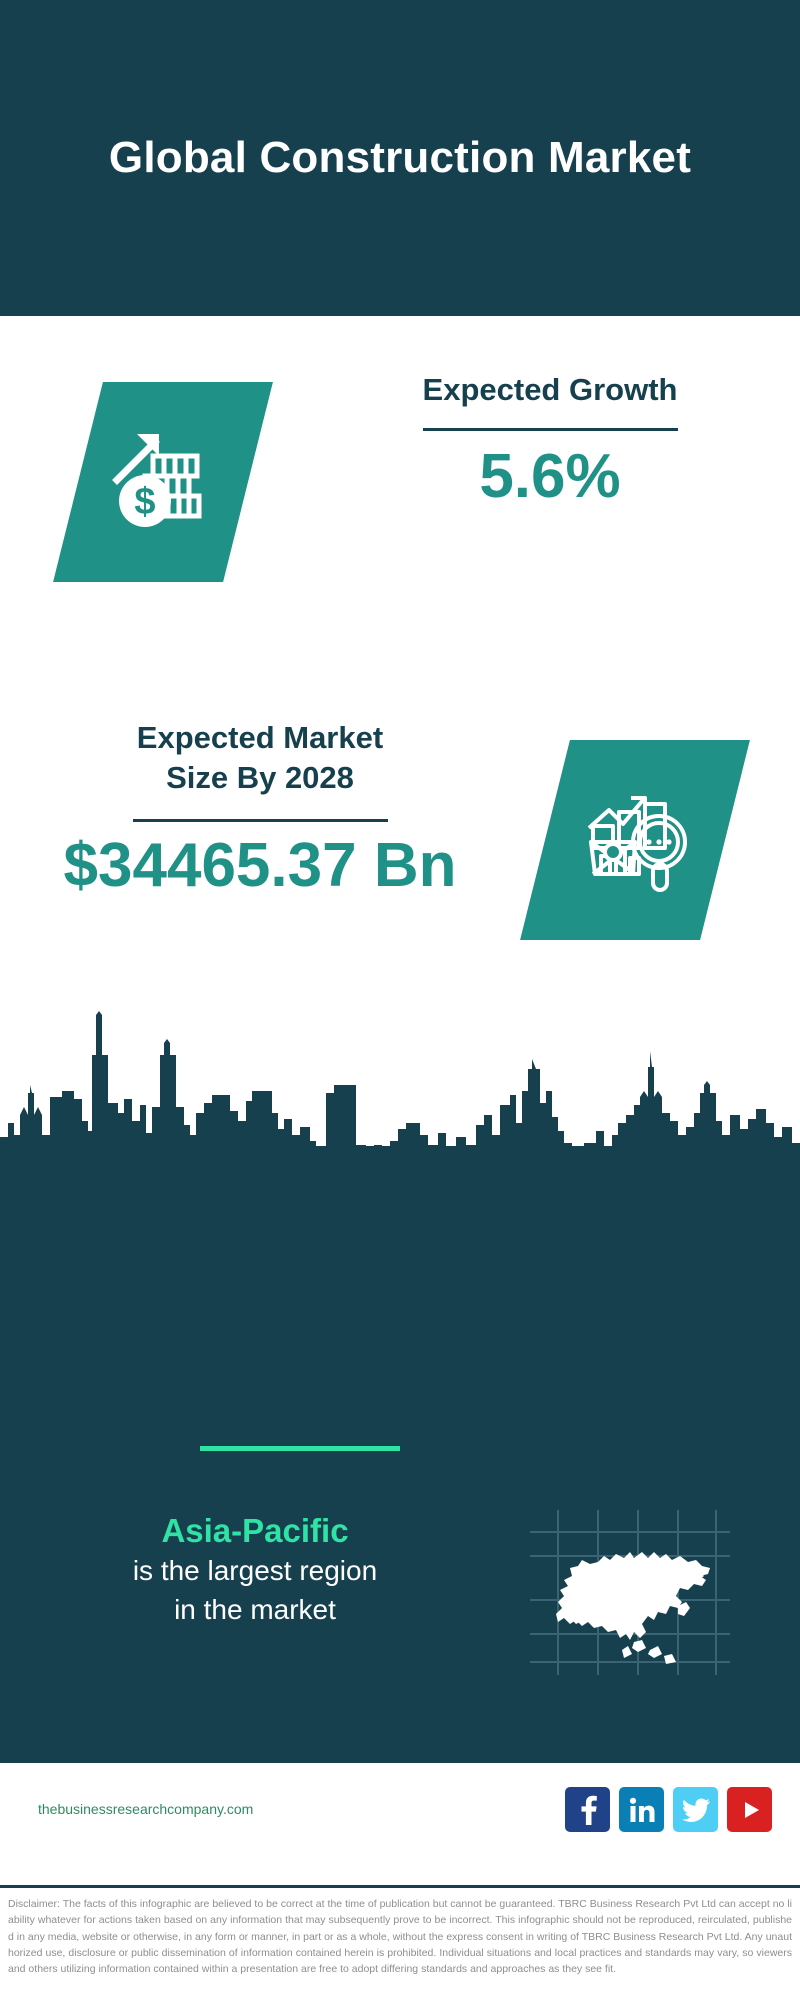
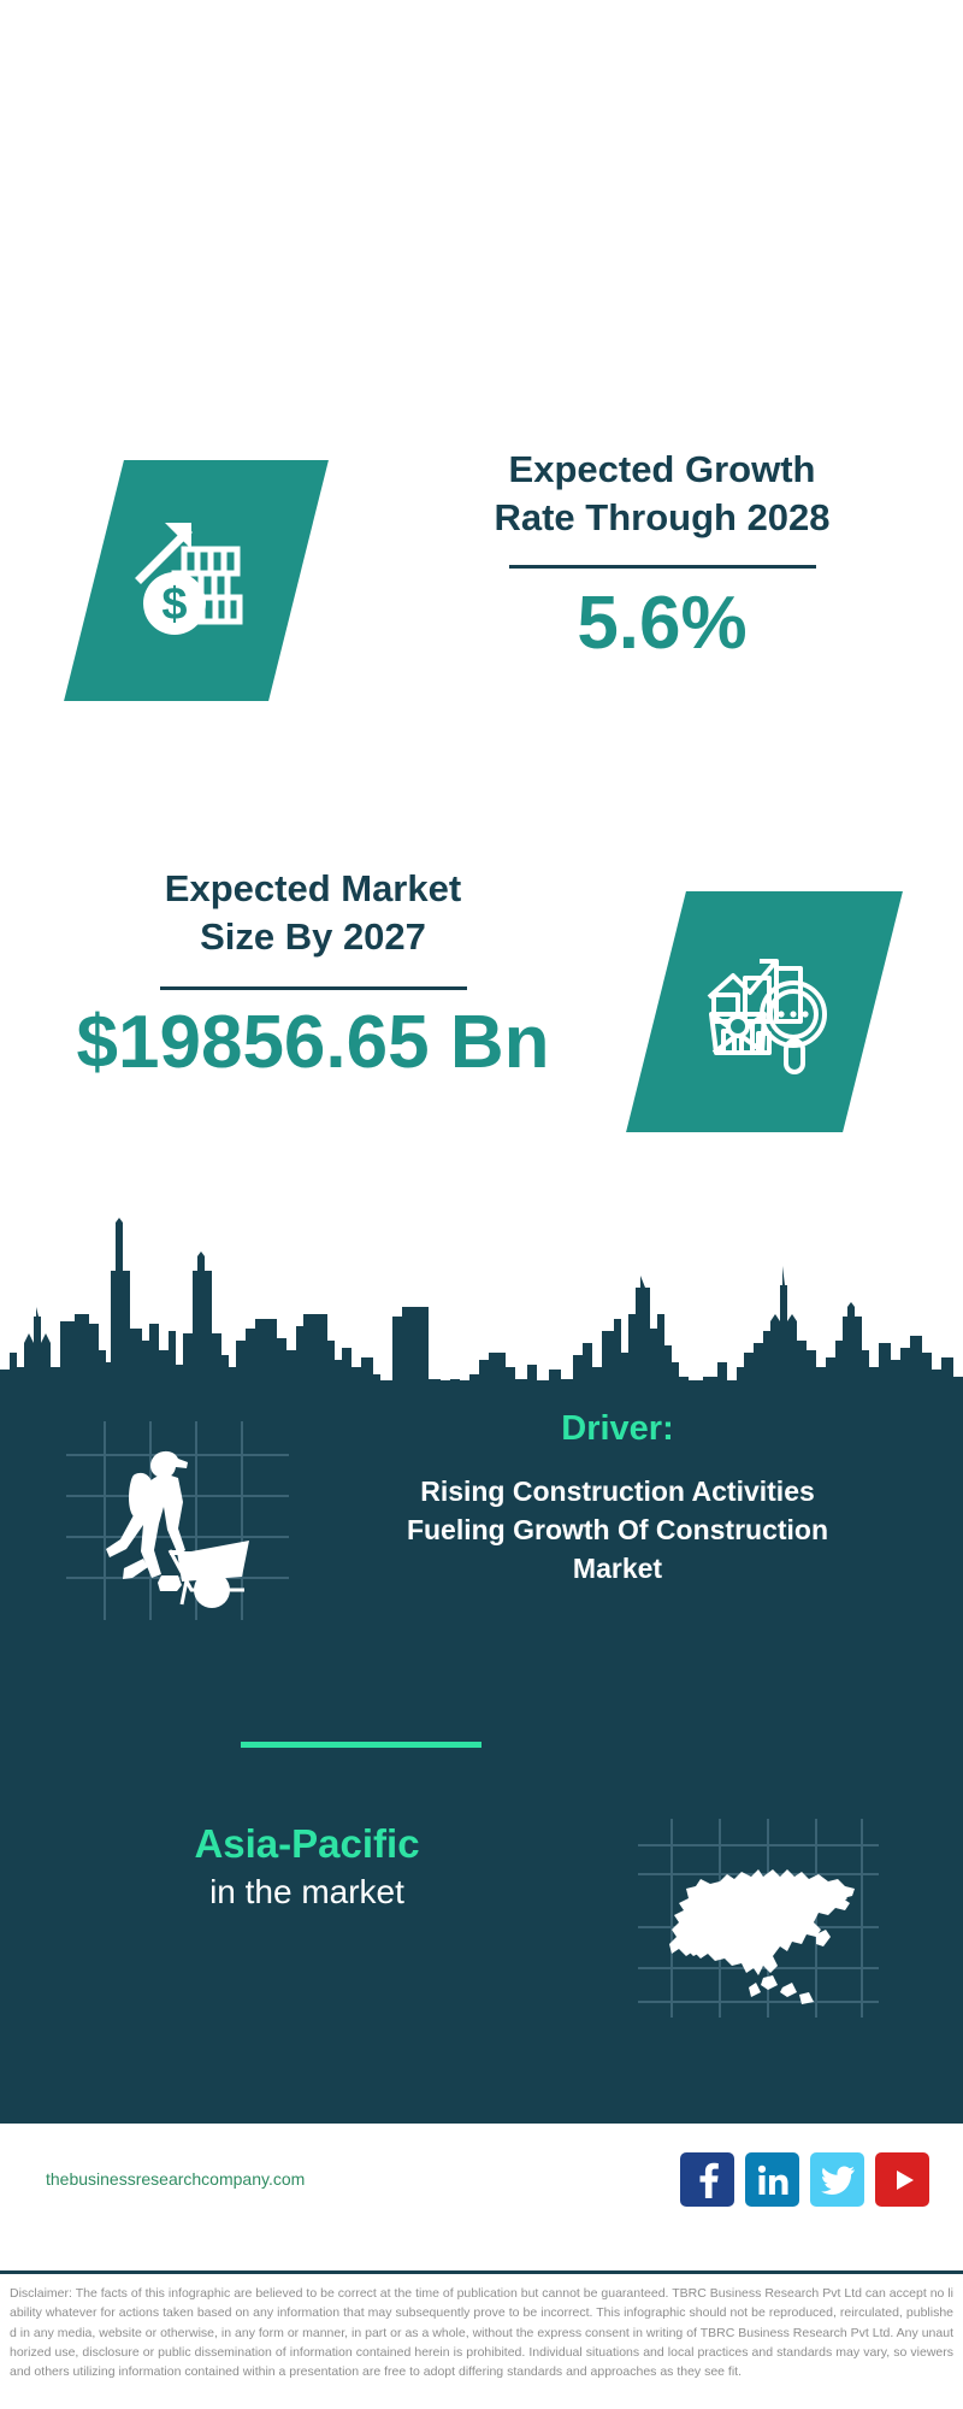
- Global Construction Market
  Expected Growth
+ Rate Through 2028
  5.6%
  Expected Market
- Size By 2028
+ Size By 2027
- $34465.37 Bn
+ $19856.65 Bn
+ Driver:
+ Rising Construction Activities
+ Fueling Growth Of Construction
+ Market
  Asia-Pacific
- is the largest region
  in the market
  thebusinessresearchcompany.com
  Disclaimer: The facts of this infographic are believed to be correct at the time of publication but cannot be guaranteed. TBRC Business Research Pvt Ltd can accept no liability whatever for actions taken based on any information that may subsequently prove to be incorrect. This infographic should not be reproduced, reirculated, published in any media, website or otherwise, in any form or manner, in part or as a whole, without the express consent in writing of TBRC Business Research Pvt Ltd. Any unauthorized use, disclosure or public dissemination of information contained herein is prohibited. Individual situations and local practices and standards may vary, so viewers and others utilizing information contained within a presentation are free to adopt differing standards and approaches as they see fit.
